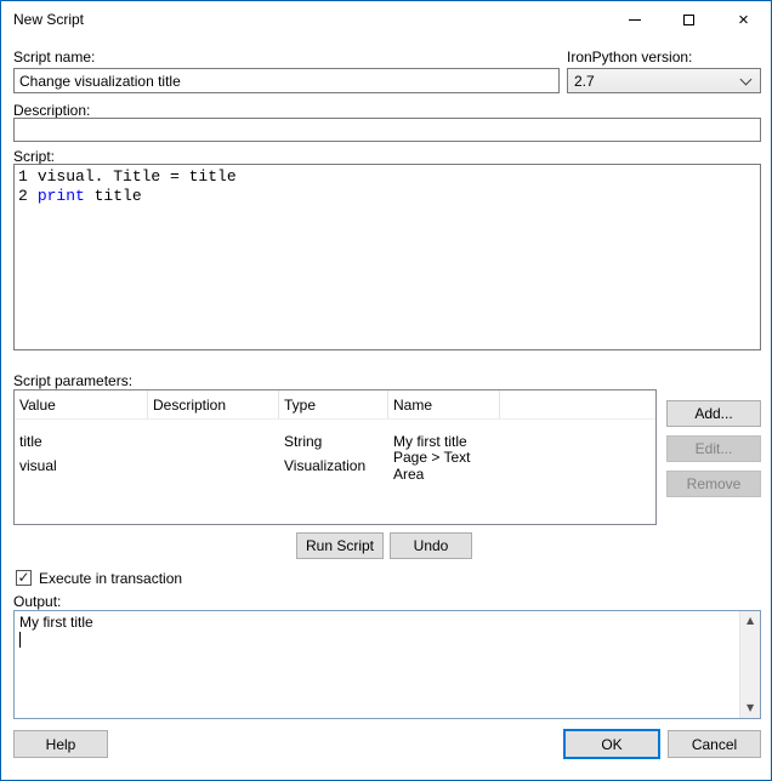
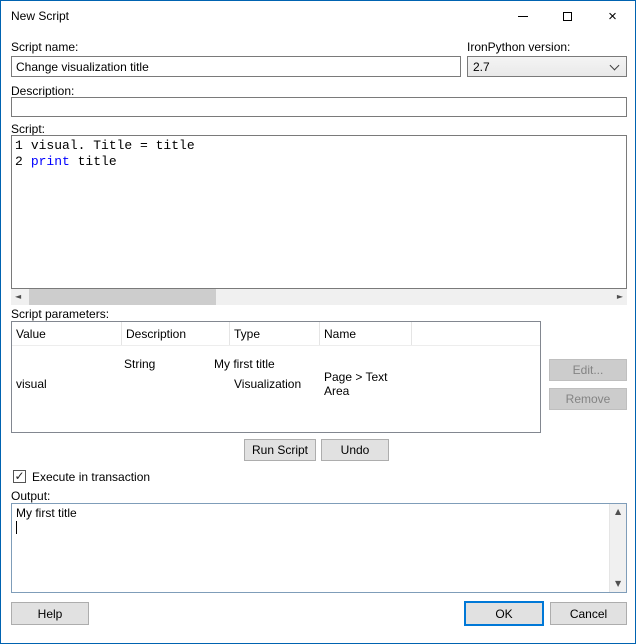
  New Script
  ×
  Script name:
  Change visualization title
  IronPython version:
  2.7
  Description:
  Script:
  1 visual. Title = title
  2 print title
+ ◄
+ ►
  Script parameters:
  Value
  Description
  Type
  Name
- title
  String
  My first title
  visual
  Visualization
  Page > Text Area
- Add...
  Edit...
  Remove
  Run Script
  Undo
  ✓
  Execute in transaction
  Output:
  My first title
  ▲
  ▼
  Help
  OK
  Cancel
